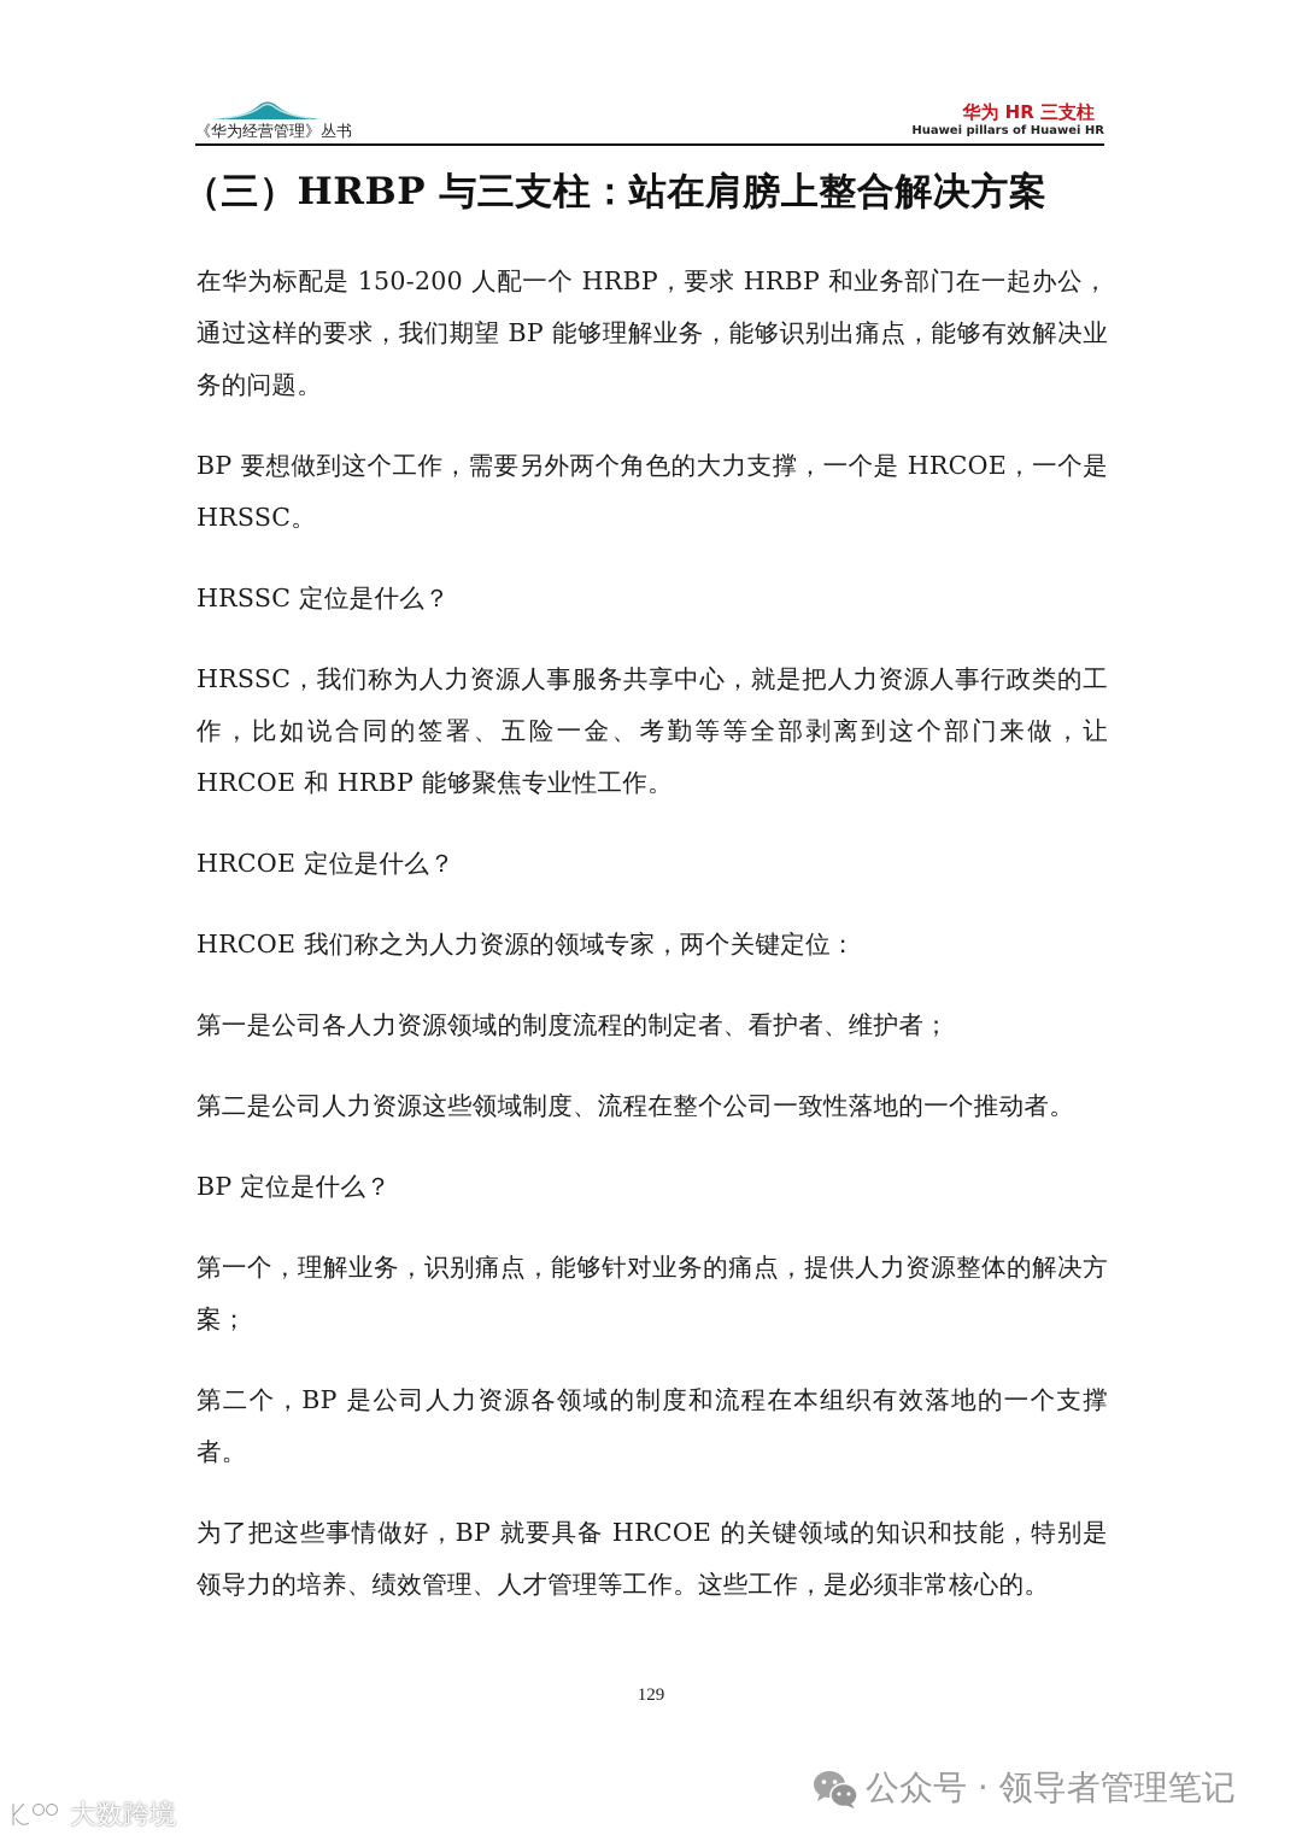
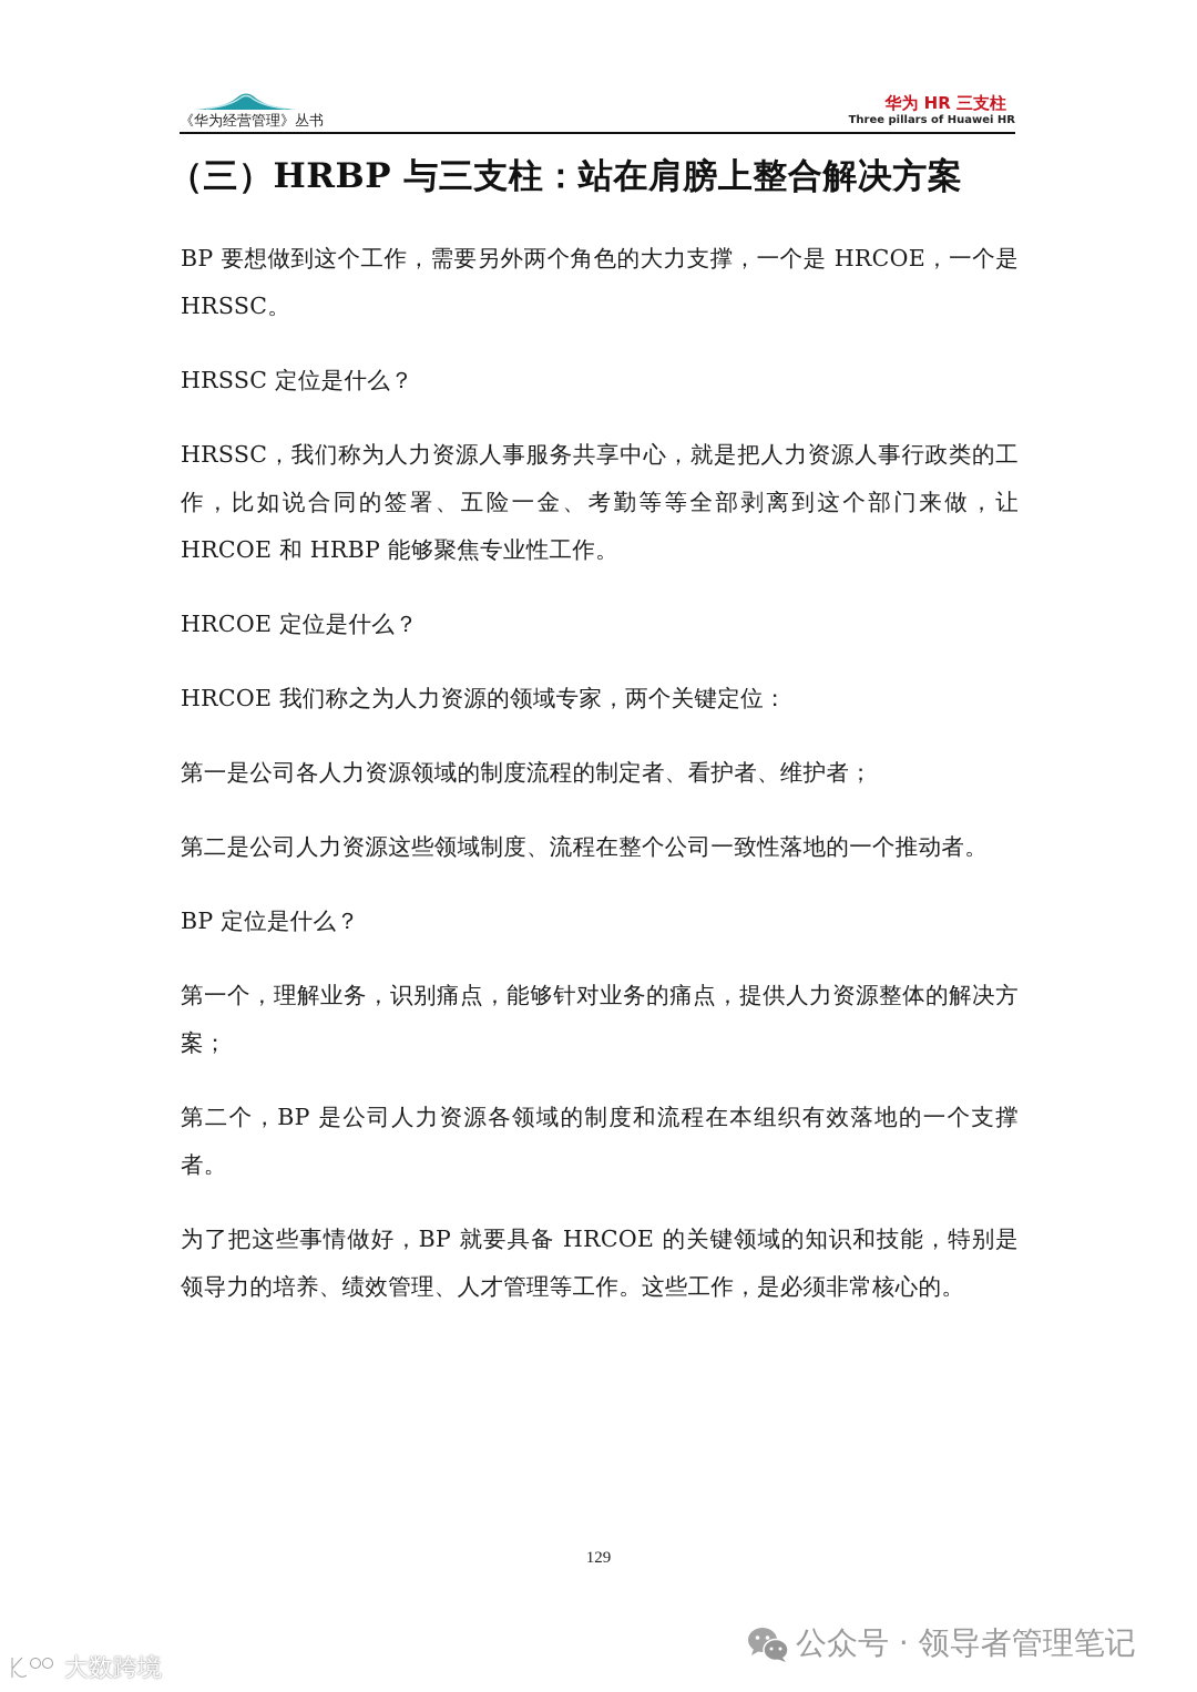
  《华为经营管理》丛书
  华为 HR 三支柱
- Huawei pillars of Huawei HR
+ Three pillars of Huawei HR
  （三）HRBP 与三支柱：站在肩膀上整合解决方案
- 在华为标配是 150-200 人配一个 HRBP，要求 HRBP 和业务部门在一起办公，通过这样的要求，我们期望 BP 能够理解业务，能够识别出痛点，能够有效解决业务的问题。
  BP 要想做到这个工作，需要另外两个角色的大力支撑，一个是 HRCOE，一个是 HRSSC。
  HRSSC 定位是什么？
  HRSSC，我们称为人力资源人事服务共享中心，就是把人力资源人事行政类的工作，比如说合同的签署、五险一金、考勤等等全部剥离到这个部门来做，让 HRCOE 和 HRBP 能够聚焦专业性工作。
  HRCOE 定位是什么？
  HRCOE 我们称之为人力资源的领域专家，两个关键定位：
  第一是公司各人力资源领域的制度流程的制定者、看护者、维护者；
  第二是公司人力资源这些领域制度、流程在整个公司一致性落地的一个推动者。
  BP 定位是什么？
  第一个，理解业务，识别痛点，能够针对业务的痛点，提供人力资源整体的解决方案；
  第二个，BP 是公司人力资源各领域的制度和流程在本组织有效落地的一个支撑者。
  为了把这些事情做好，BP 就要具备 HRCOE 的关键领域的知识和技能，特别是领导力的培养、绩效管理、人才管理等工作。这些工作，是必须非常核心的。
  129
  公众号 · 领导者管理笔记
  大数跨境
